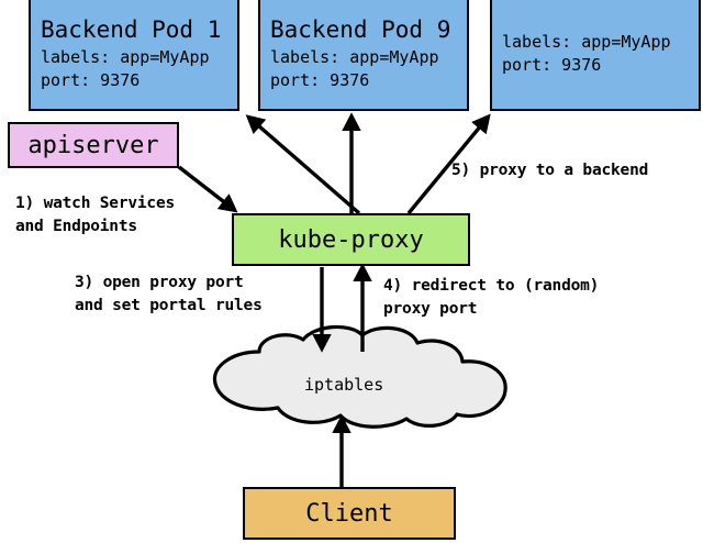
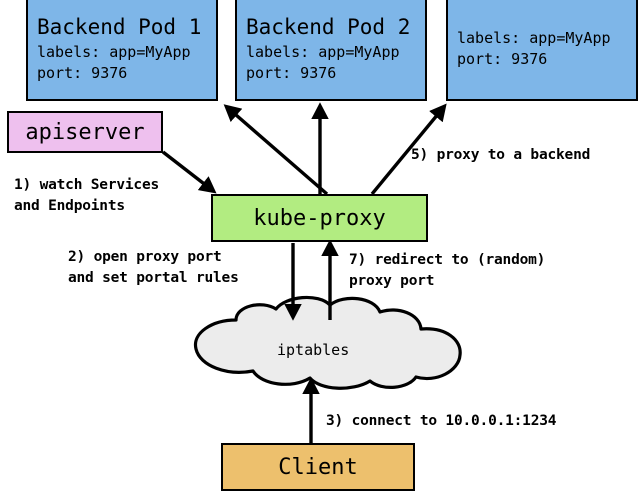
  Backend Pod 1
  labels: app=MyApp
  port: 9376
- Backend Pod 9
+ Backend Pod 2
  labels: app=MyApp
  port: 9376
  labels: app=MyApp
  port: 9376
  apiserver
  kube-proxy
  iptables
  Client
  1) watch Services
  and Endpoints
- 3) open proxy port
+ 2) open proxy port
  and set portal rules
+ 3) connect to 10.0.0.1:1234
- 4) redirect to (random)
+ 7) redirect to (random)
  proxy port
  5) proxy to a backend
